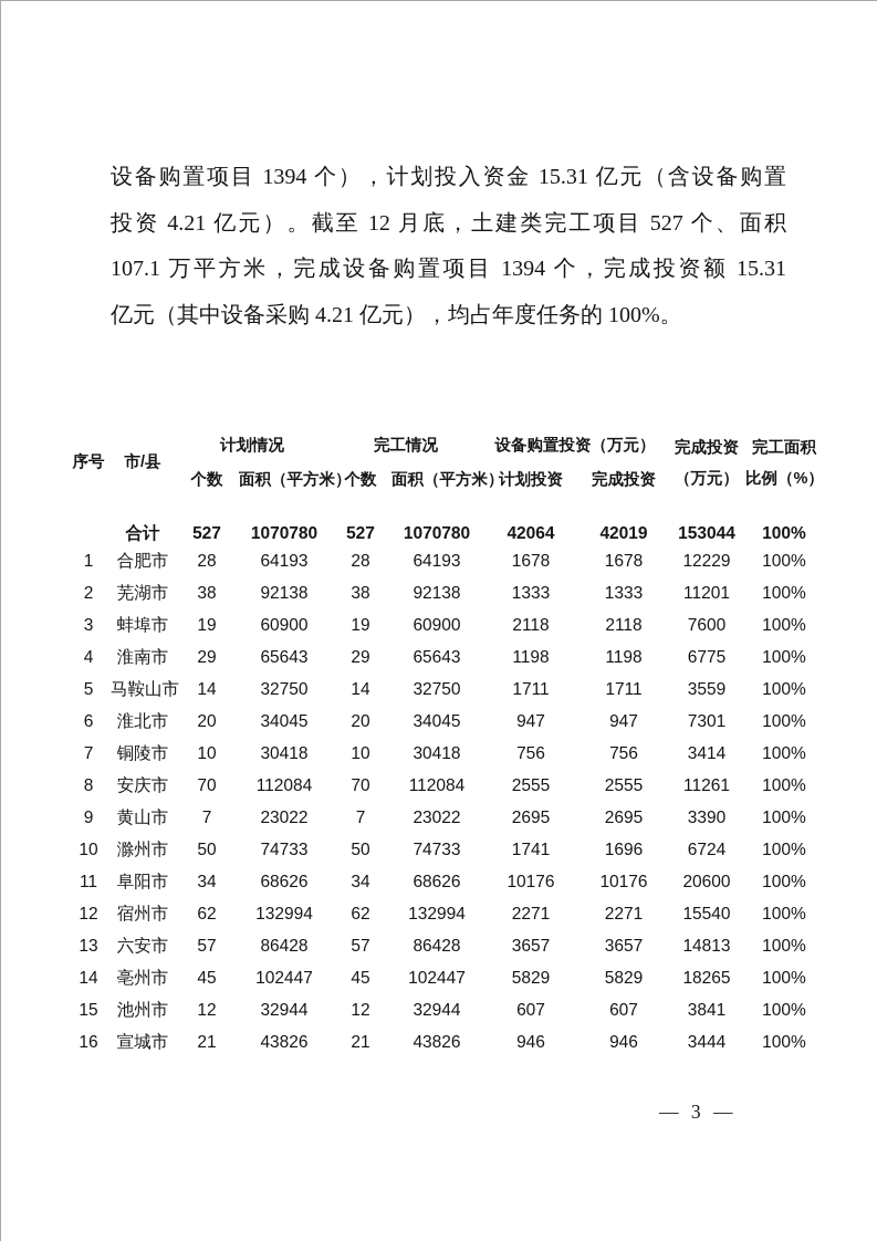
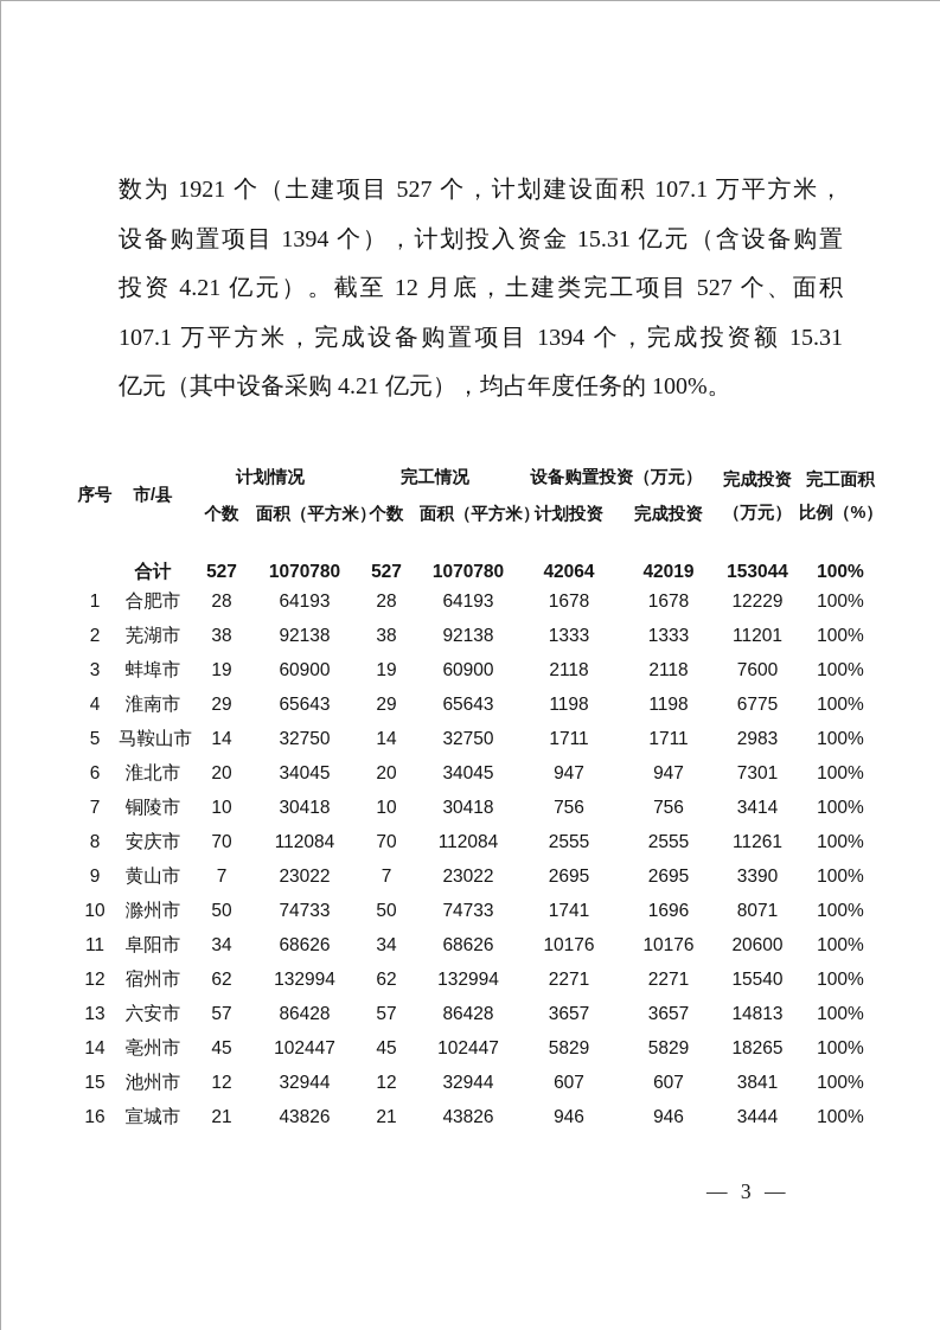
+ 数为 1921 个（土建项目 527 个，计划建设面积 107.1 万平方米，
  设备购置项目 1394 个），计划投入资金 15.31 亿元（含设备购置
  投资 4.21 亿元）。截至 12 月底，土建类完工项目 527 个、面积
  107.1 万平方米，完成设备购置项目 1394 个，完成投资额 15.31
  亿元（其中设备采购 4.21 亿元），均占年度任务的 100%。
  序号	市/县	计划情况	完工情况	设备购置投资（万元）	完成投资 （万元）	完工面积 比例（%）
  个数	面积（平方米）	个数	面积（平方米）	计划投资	完成投资
  	合计	527	1070780	527	1070780	42064	42019	153044	100%
  1	合肥市	28	64193	28	64193	1678	1678	12229	100%
  2	芜湖市	38	92138	38	92138	1333	1333	11201	100%
  3	蚌埠市	19	60900	19	60900	2118	2118	7600	100%
  4	淮南市	29	65643	29	65643	1198	1198	6775	100%
- 5	马鞍山市	14	32750	14	32750	1711	1711	3559	100%
+ 5	马鞍山市	14	32750	14	32750	1711	1711	2983	100%
  6	淮北市	20	34045	20	34045	947	947	7301	100%
  7	铜陵市	10	30418	10	30418	756	756	3414	100%
  8	安庆市	70	112084	70	112084	2555	2555	11261	100%
  9	黄山市	7	23022	7	23022	2695	2695	3390	100%
- 10	滁州市	50	74733	50	74733	1741	1696	6724	100%
+ 10	滁州市	50	74733	50	74733	1741	1696	8071	100%
  11	阜阳市	34	68626	34	68626	10176	10176	20600	100%
  12	宿州市	62	132994	62	132994	2271	2271	15540	100%
  13	六安市	57	86428	57	86428	3657	3657	14813	100%
  14	亳州市	45	102447	45	102447	5829	5829	18265	100%
  15	池州市	12	32944	12	32944	607	607	3841	100%
  16	宣城市	21	43826	21	43826	946	946	3444	100%
  — 3 —
